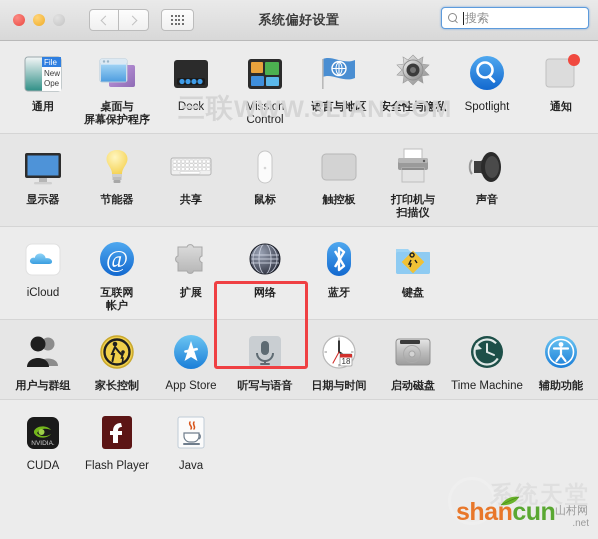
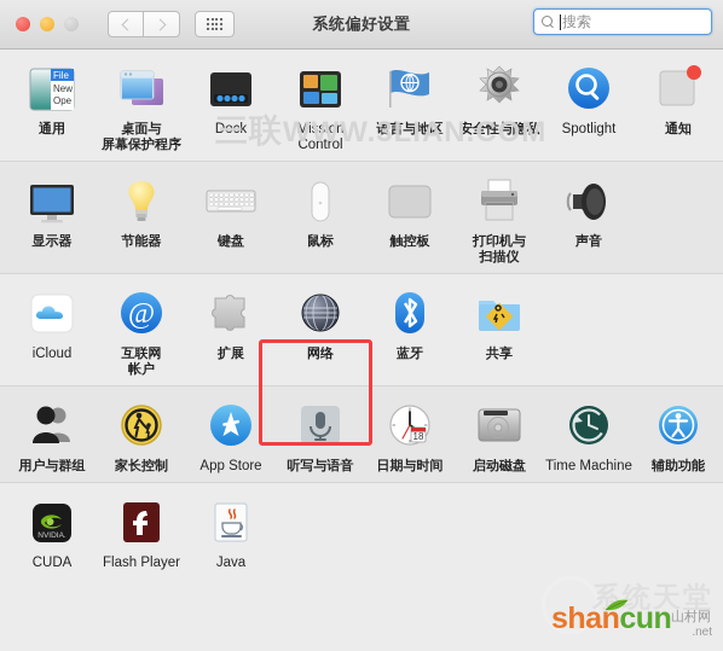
  系统偏好设置
  搜索
  三联WWW.3LIAN.COM
  File
  New
  Ope
  通用
  桌面与
  屏幕保护程序
  Dock
  Mission
  Control
  语言与地区
  安全性与隐私
  Spotlight
  通知
  显示器
  节能器
- 共享
+ 键盘
  鼠标
  触控板
  打印机与
  扫描仪
  声音
  iCloud
  @
  互联网
  帐户
  扩展
  网络
  蓝牙
- 键盘
+ 共享
  用户与群组
  家长控制
  App Store
  听写与语音
  18
  日期与时间
  启动磁盘
  Time Machine
  辅助功能
  CUDA
  Flash Player
  Java
  系统天堂
  shancun
  山村网
  .net
